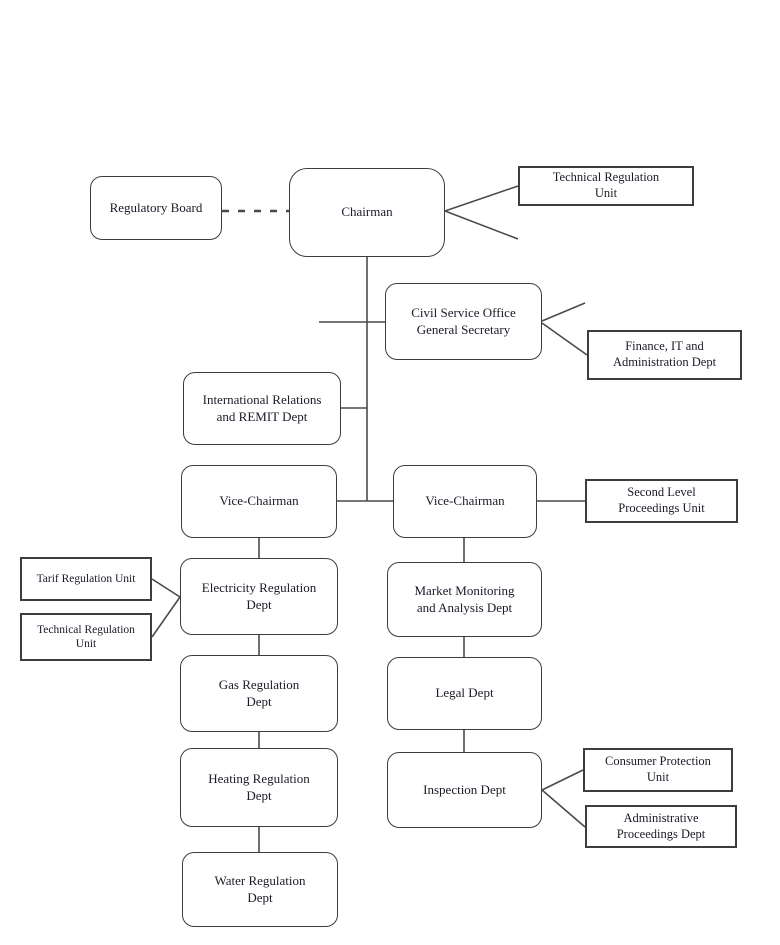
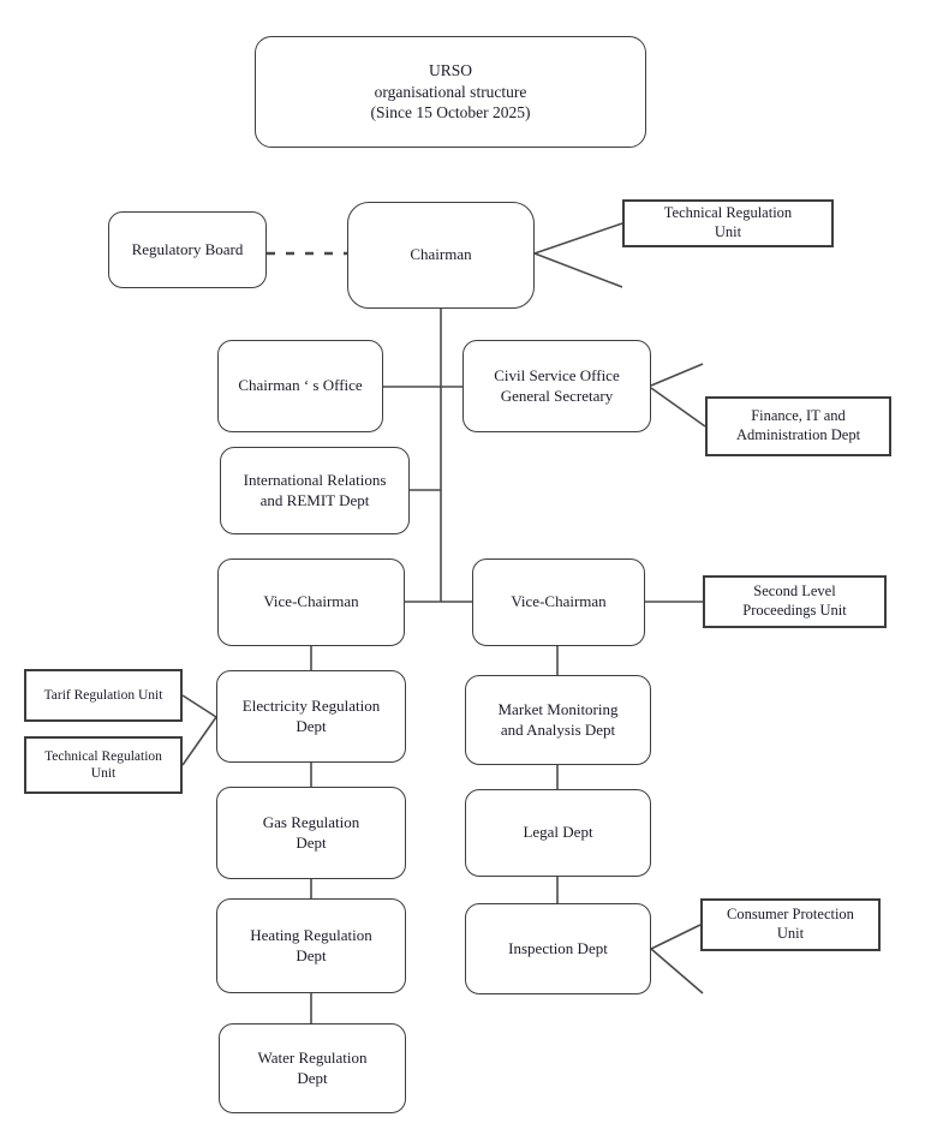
+ URSO
+ organisational structure
+ (Since 15 October 2025)
  Regulatory Board
  Chairman
  Technical Regulation
  Unit
+ Chairman ‘ s Office
  Civil Service Office
  General Secretary
  Finance, IT and
  Administration Dept
  International Relations
  and REMIT Dept
  Vice-Chairman
  Vice-Chairman
  Second Level
  Proceedings Unit
  Tarif Regulation Unit
  Technical Regulation
  Unit
  Electricity Regulation
  Dept
  Gas Regulation
  Dept
  Heating Regulation
  Dept
  Water Regulation
  Dept
  Market Monitoring
  and Analysis Dept
  Legal Dept
  Inspection Dept
  Consumer Protection
  Unit
- Administrative
- Proceedings Dept
